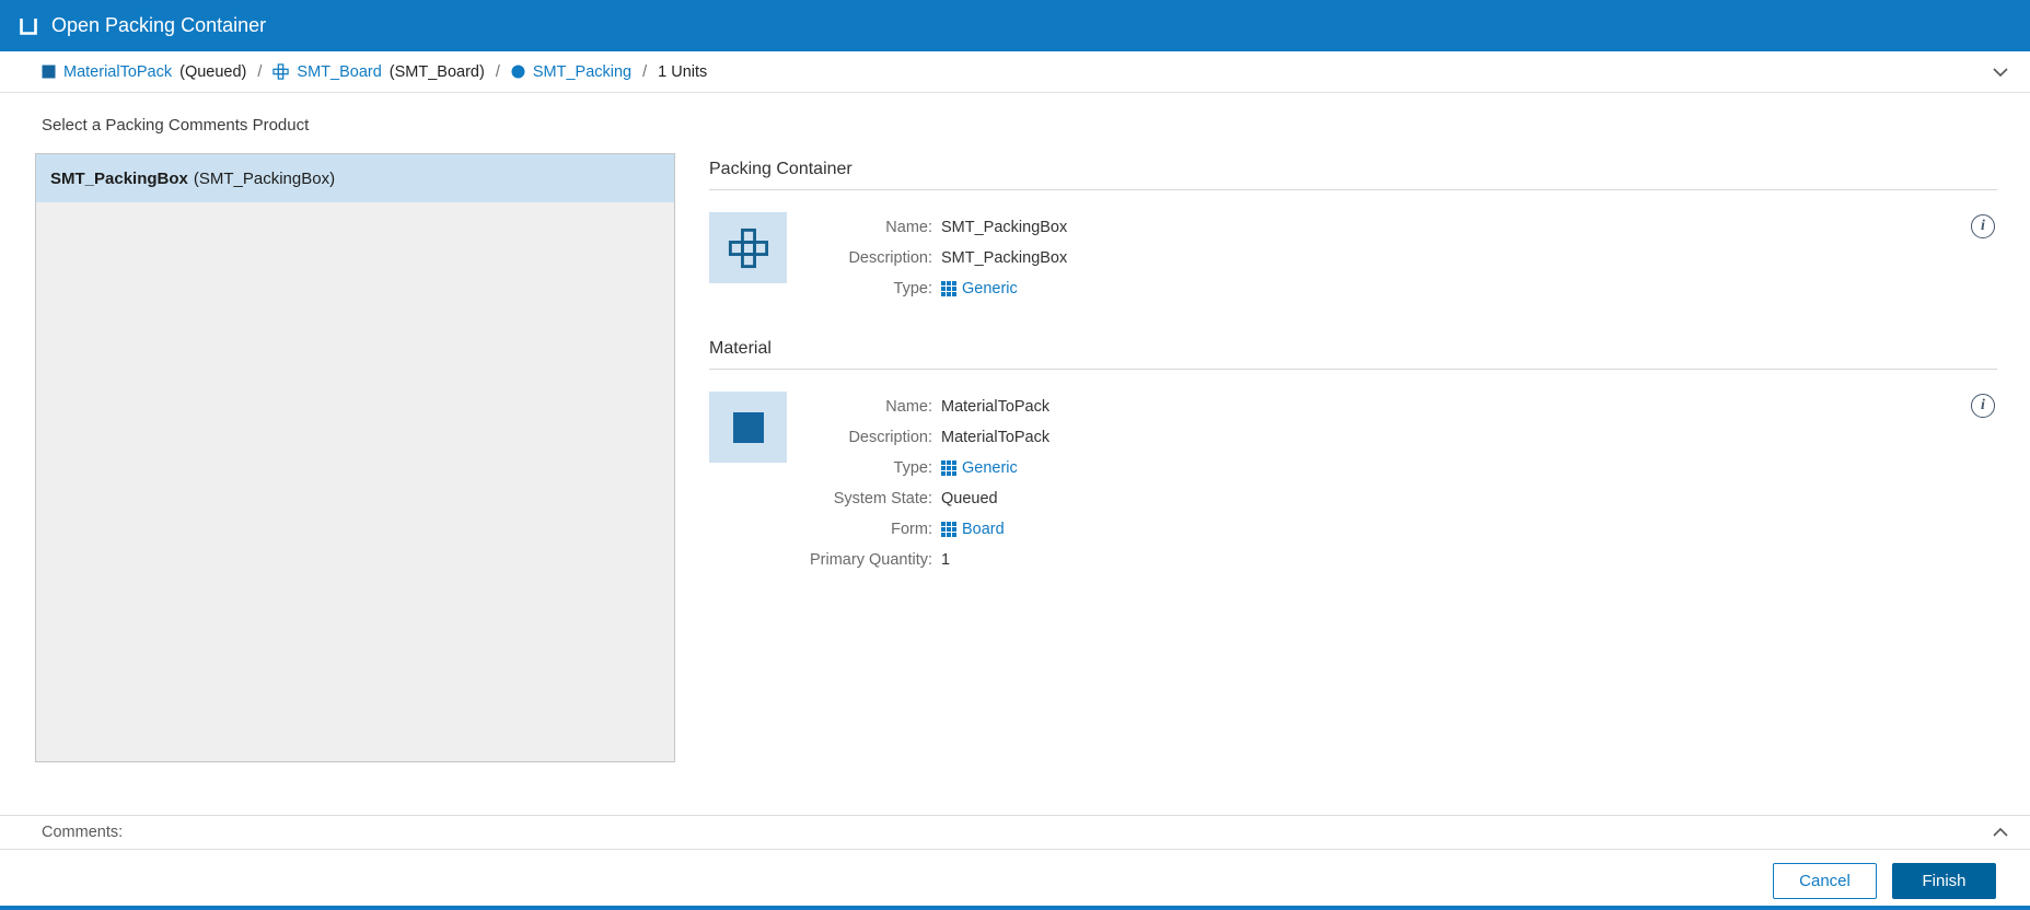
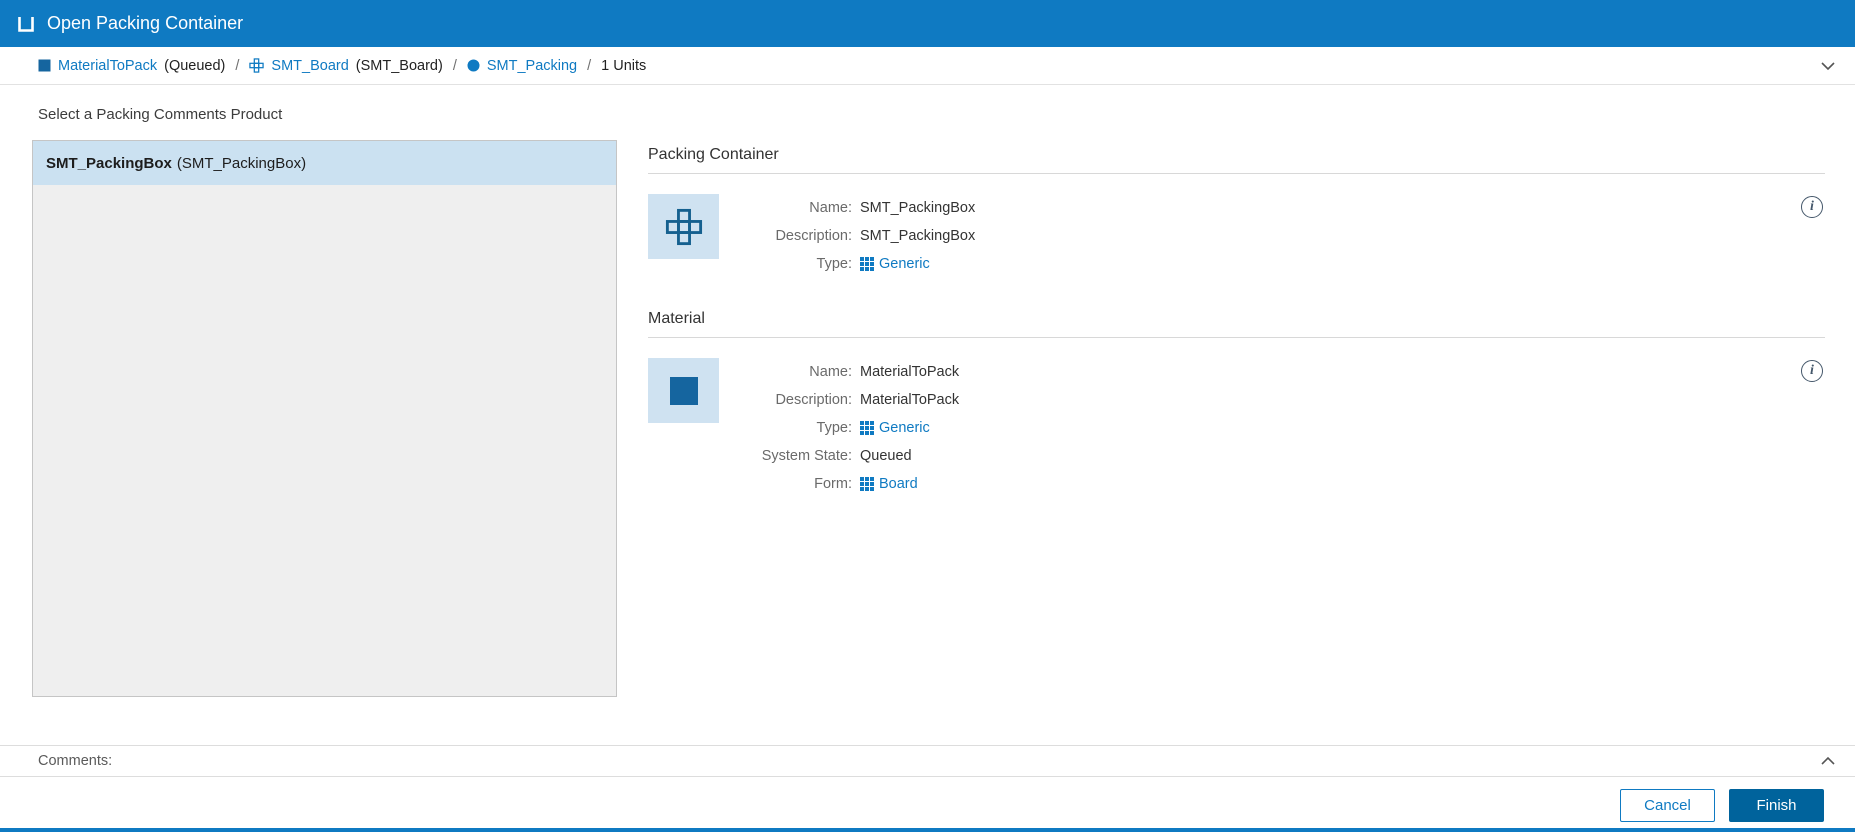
  Open Packing Container
  MaterialToPack
  (Queued)
  /
  SMT_Board
  (SMT_Board)
  /
  SMT_Packing
  /
  1 Units
  Select a Packing Comments Product
  SMT_PackingBox
  (SMT_PackingBox)
  Packing Container
  Name:
  SMT_PackingBox
  Description:
  SMT_PackingBox
  Type:
  Generic
  i
  Material
  Name:
  MaterialToPack
  Description:
  MaterialToPack
  Type:
  Generic
  System State:
  Queued
  Form:
  Board
- Primary Quantity:
- 1
  i
  Comments:
  Cancel
  Finish
